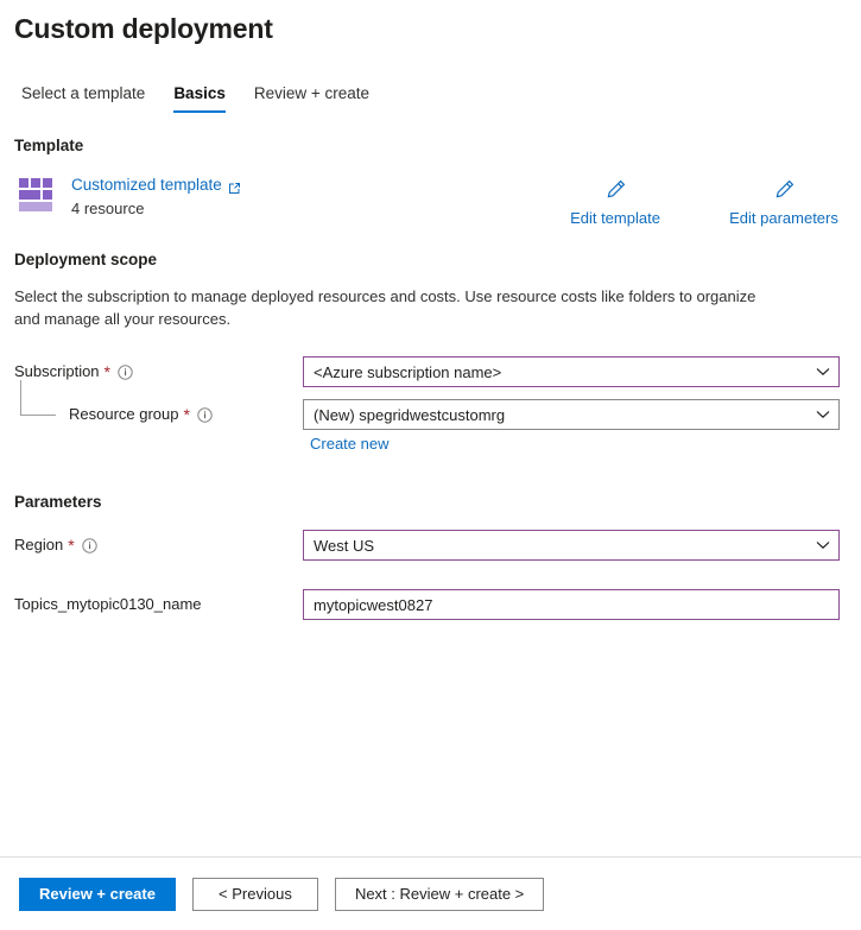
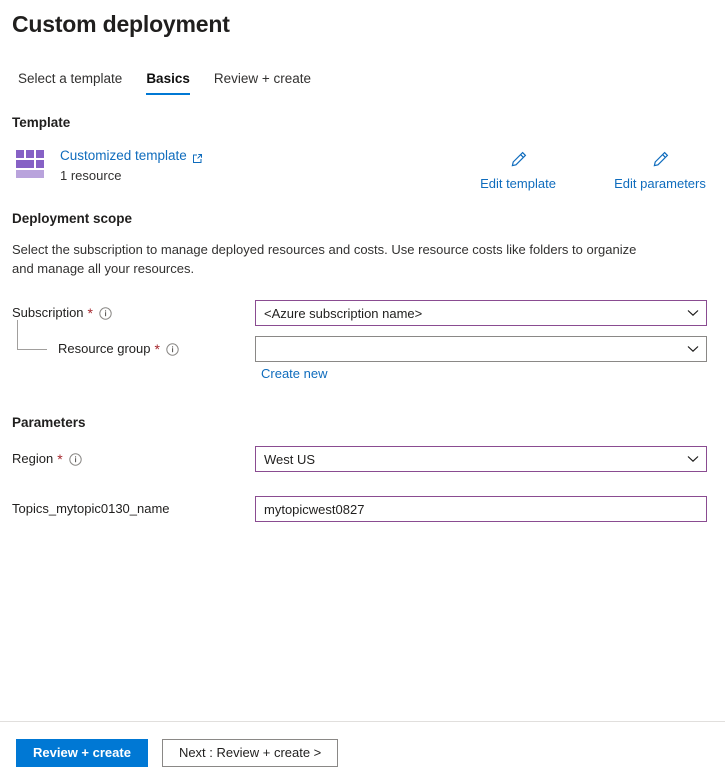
  Custom deployment
  Select a template
  Basics
  Review + create
  Template
  Customized template
- 4 resource
+ 1 resource
  Edit template
  Edit parameters
  Deployment scope
  Select the subscription to manage deployed resources and costs. Use resource costs like folders to organize and manage all your resources.
  Subscription
  *
  <Azure subscription name>
  Resource group
  *
- (New) spegridwestcustomrg
  Create new
  Parameters
  Region
  *
  West US
  Topics_mytopic0130_name
  mytopicwest0827
  Review + create
- < Previous
  Next : Review + create >
